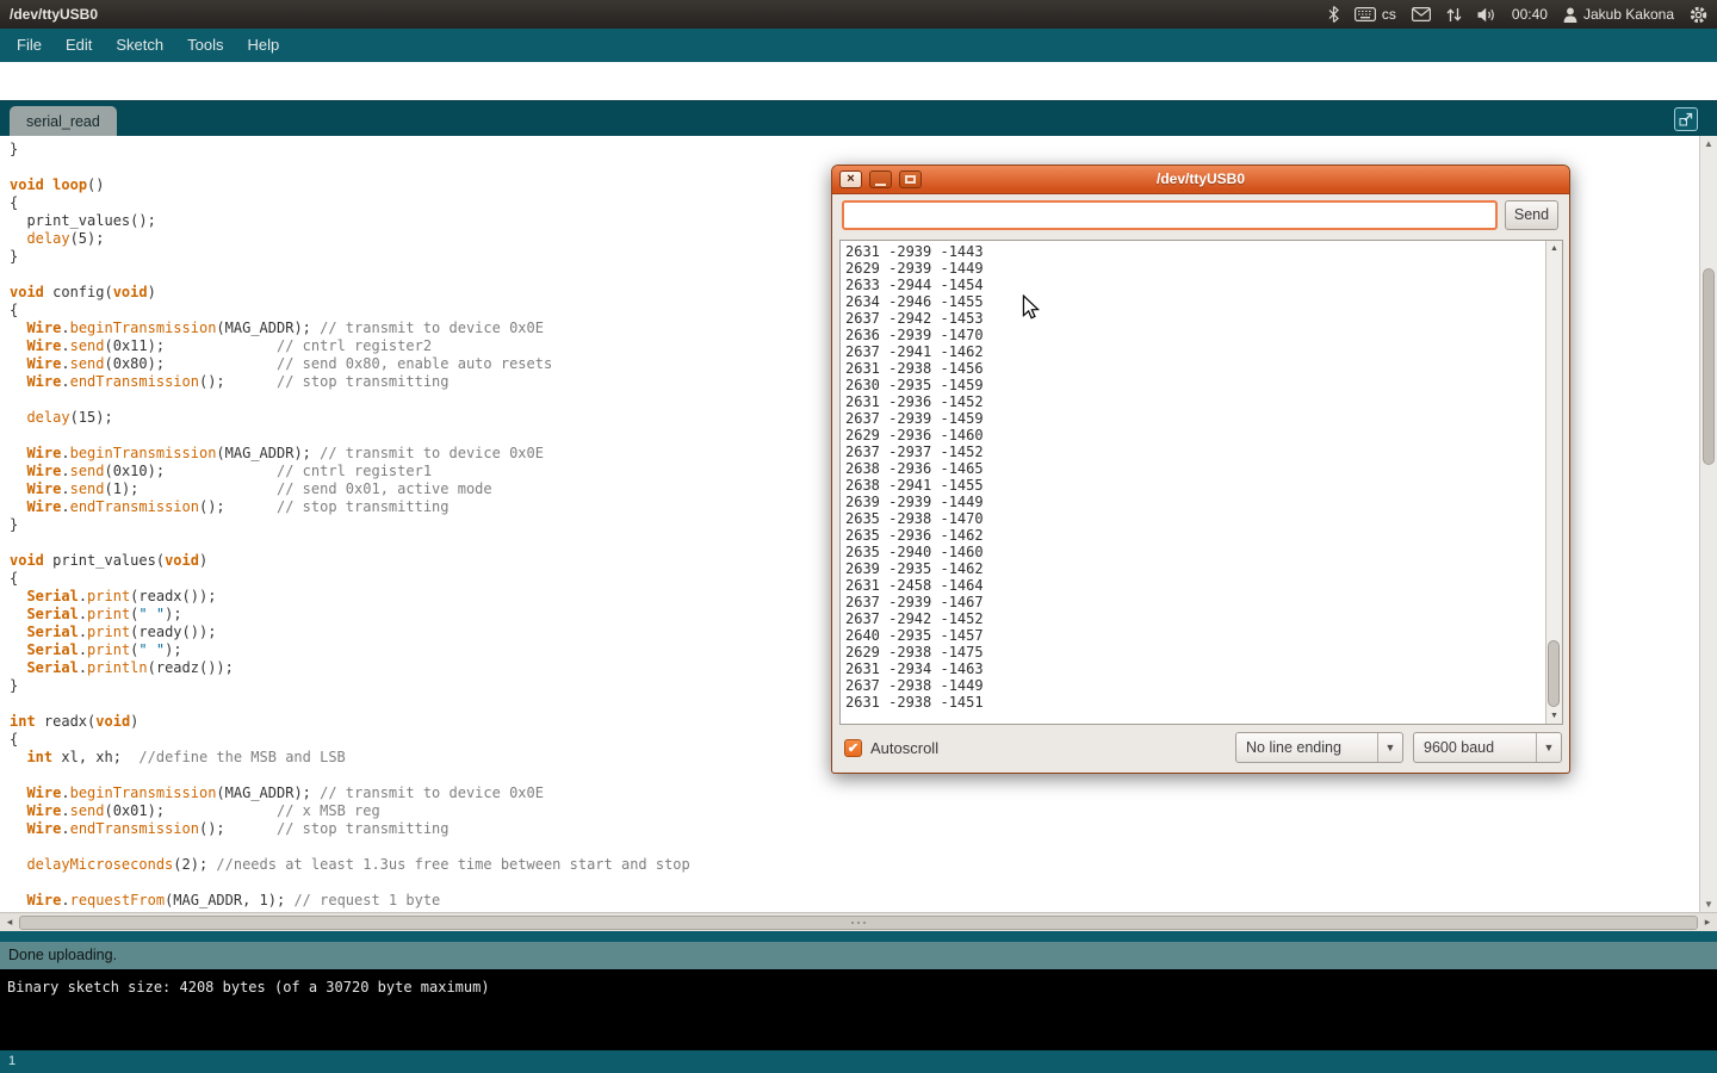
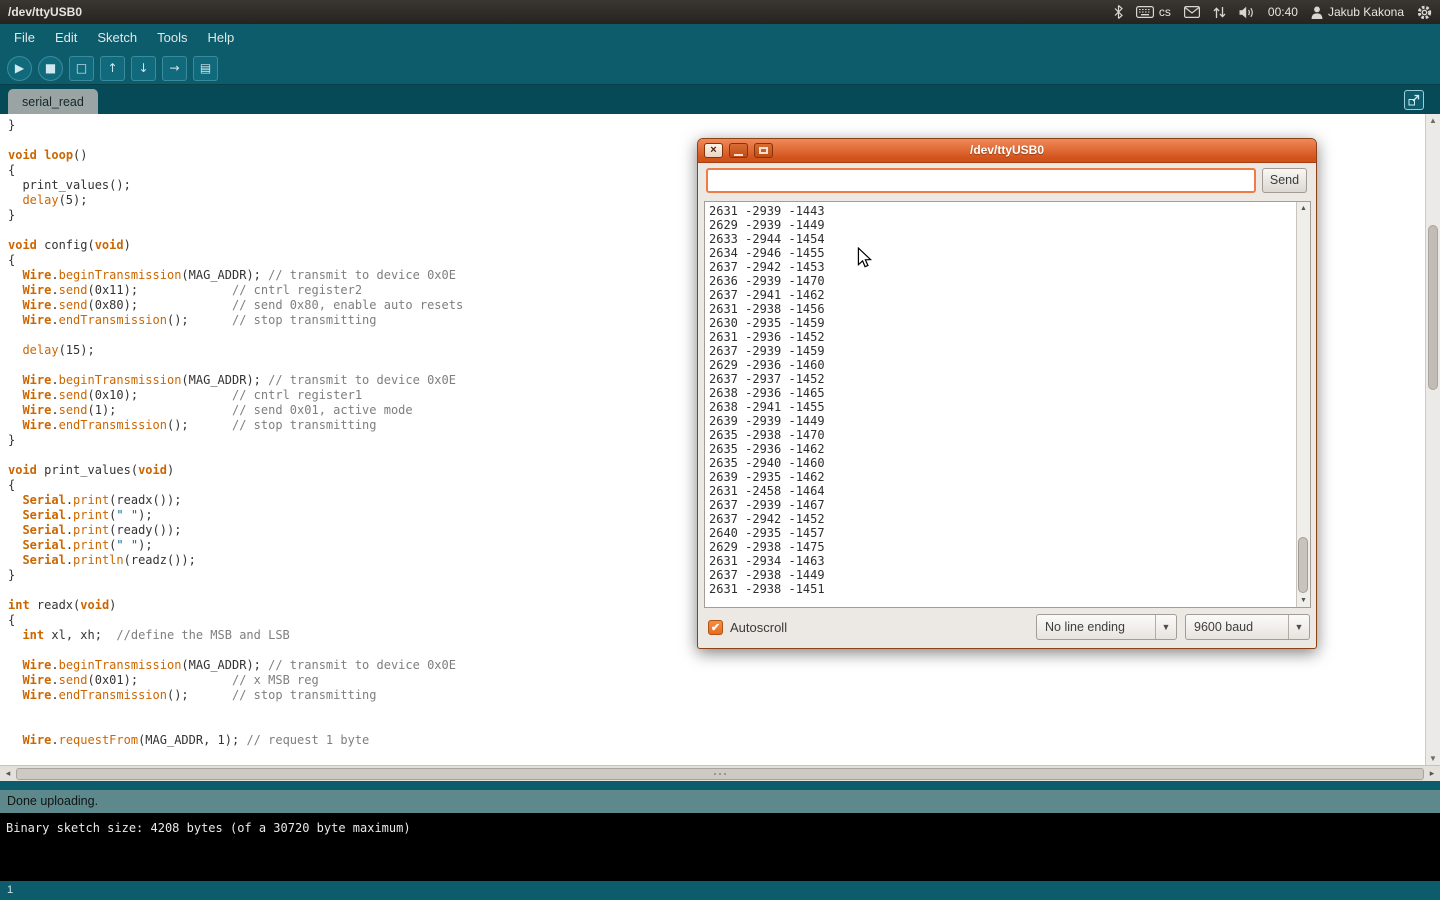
  /dev/ttyUSB0
  cs
  00:40
  Jakub Kakona
  File
  Edit
  Sketch
  Tools
  Help
+ ▶
+ ■
+ □
+ ↑
+ ↓
+ →
+ ▤
  serial_read
  }
  void loop()
  {
  print_values();
  delay(5);
  }
  void config(void)
  {
  Wire.beginTransmission(MAG_ADDR); // transmit to device 0x0E
  Wire.send(0x11); // cntrl register2
  Wire.send(0x80); // send 0x80, enable auto resets
  Wire.endTransmission(); // stop transmitting
  delay(15);
  Wire.beginTransmission(MAG_ADDR); // transmit to device 0x0E
  Wire.send(0x10); // cntrl register1
  Wire.send(1); // send 0x01, active mode
  Wire.endTransmission(); // stop transmitting
  }
  void print_values(void)
  {
  Serial.print(readx());
  Serial.print(" ");
  Serial.print(ready());
  Serial.print(" ");
  Serial.println(readz());
  }
  int readx(void)
  {
  int xl, xh; //define the MSB and LSB
  Wire.beginTransmission(MAG_ADDR); // transmit to device 0x0E
  Wire.send(0x01); // x MSB reg
  Wire.endTransmission(); // stop transmitting
- delayMicroseconds(2); //needs at least 1.3us free time between start and stop
  Wire.requestFrom(MAG_ADDR, 1); // request 1 byte
  ▲
  ▼
  ◂
  ▸
  Done uploading.
  Binary sketch size: 4208 bytes (of a 30720 byte maximum)
  1
  ×
  /dev/ttyUSB0
  Send
  2631 -2939 -1443
  2629 -2939 -1449
  2633 -2944 -1454
  2634 -2946 -1455
  2637 -2942 -1453
  2636 -2939 -1470
  2637 -2941 -1462
  2631 -2938 -1456
  2630 -2935 -1459
  2631 -2936 -1452
  2637 -2939 -1459
  2629 -2936 -1460
  2637 -2937 -1452
  2638 -2936 -1465
  2638 -2941 -1455
  2639 -2939 -1449
  2635 -2938 -1470
  2635 -2936 -1462
  2635 -2940 -1460
  2639 -2935 -1462
  2631 -2458 -1464
  2637 -2939 -1467
  2637 -2942 -1452
  2640 -2935 -1457
  2629 -2938 -1475
  2631 -2934 -1463
  2637 -2938 -1449
  2631 -2938 -1451
  ✔
  Autoscroll
  No line ending
  ▼
  9600 baud
  ▼
